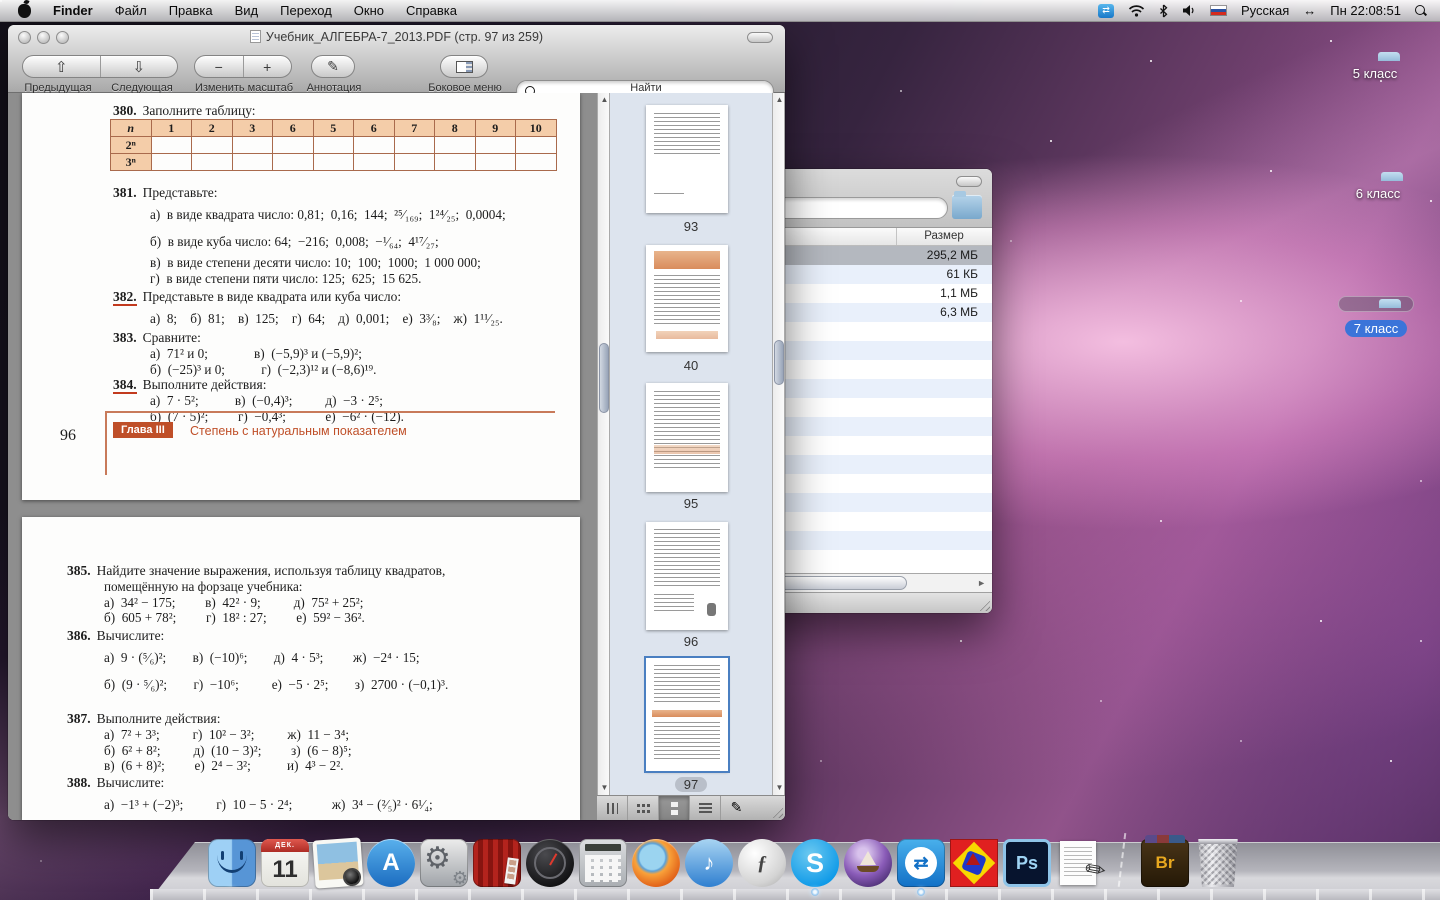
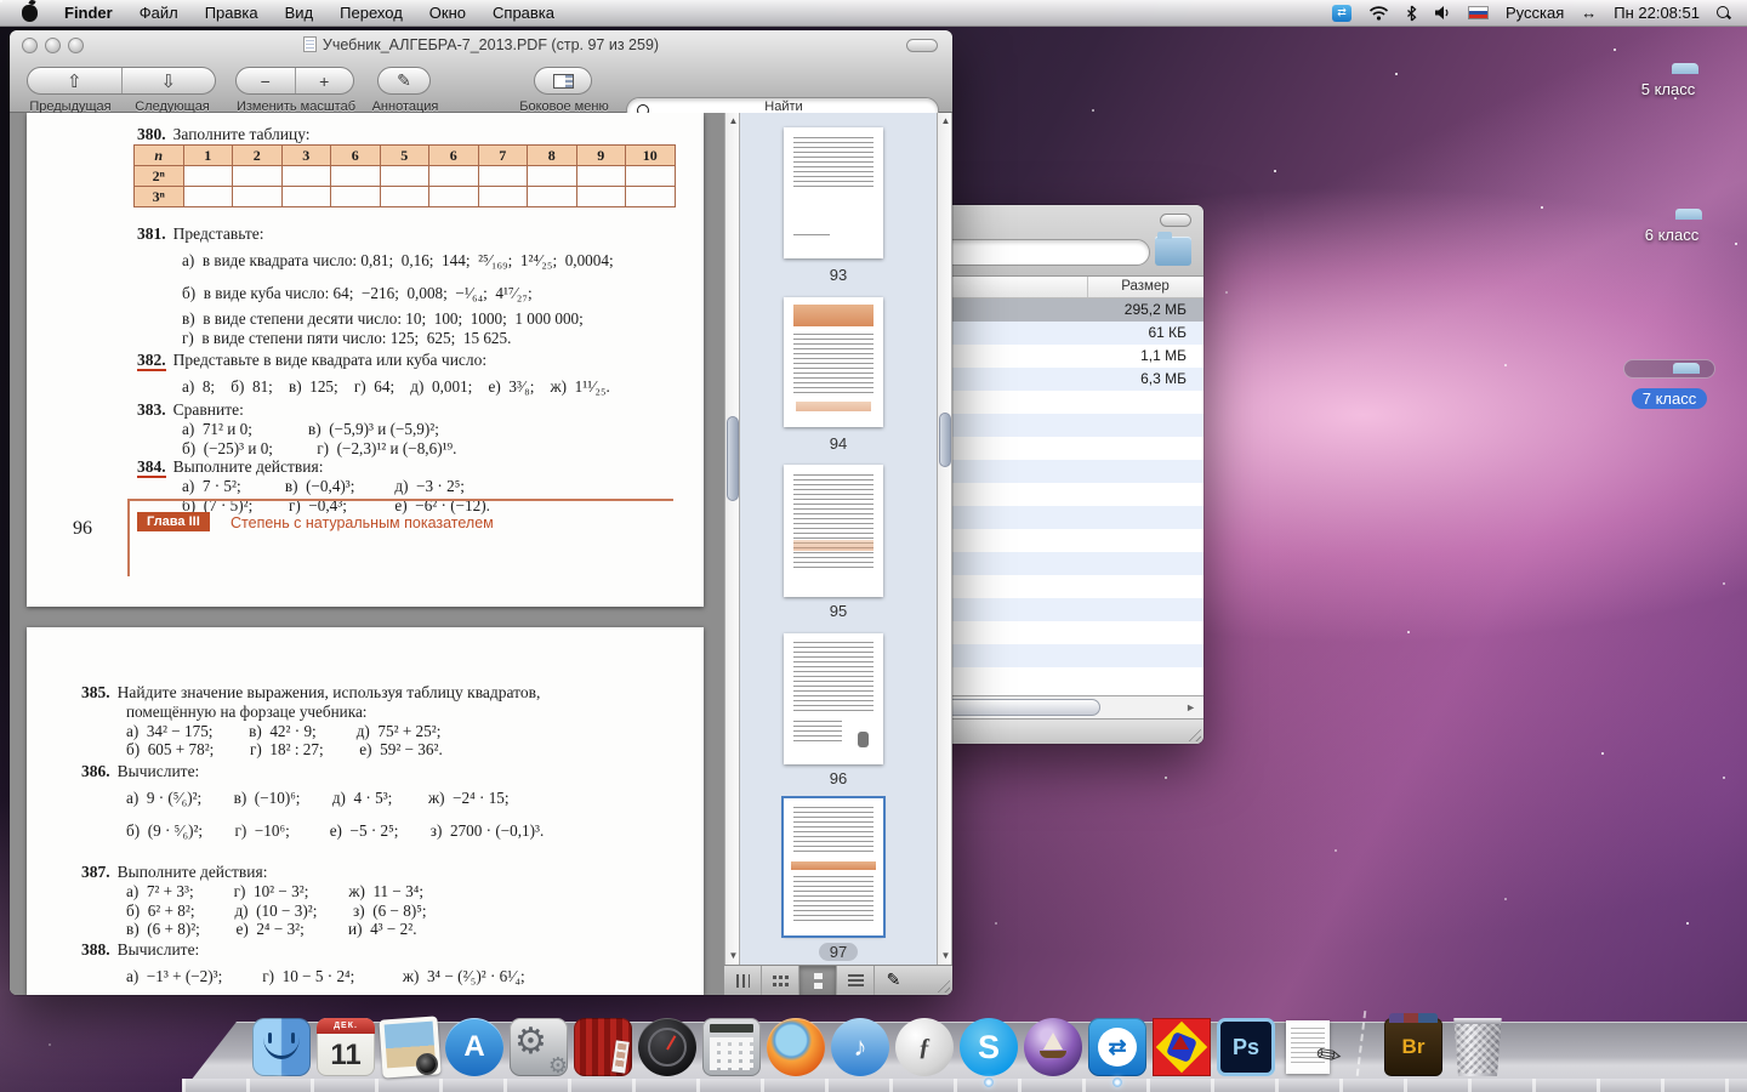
  5 класс
  6 класс
  7 класс
  Размер
  295,2 МБ
  61 КБ
  1,1 МБ
  6,3 МБ
  ►
  Учебник_АЛГЕБРА-7_2013.PDF (стр. 97 из 259)
  Предыдущая
  Следующая
  −
  +
  Изменить масштаб
  Аннотация
  Боковое меню
  Найти
  380. Заполните таблицу:
  n	1	2	3	6	5	6	7	8	9	10
  2ⁿ
  3ⁿ
  381. Представьте:
  а) в виде квадрата число: 0,81; 0,16; 144; ²⁵⁄₁₆₉; 1²⁴⁄₂₅; 0,0004;
  б) в виде куба число: 64; −216; 0,008; −¹⁄₆₄; 4¹⁷⁄₂₇;
  в) в виде степени десяти число: 10; 100; 1000; 1 000 000;
  г) в виде степени пяти число: 125; 625; 15 625.
  382. Представьте в виде квадрата или куба число:
  а) 8; б) 81; в) 125; г) 64; д) 0,001; е) 3³⁄₈; ж) 1¹¹⁄₂₅.
  383. Сравните:
  а) 71² и 0; в) (−5,9)³ и (−5,9)²;
  б) (−25)³ и 0; г) (−2,3)¹² и (−8,6)¹⁹.
  384. Выполните действия:
  а) 7 · 5²; в) (−0,4)³; д) −3 · 2⁵;
  б) (7 · 5)²; г) −0,4³; е) −6² · (−12).
  96
  Глава III
  Степень с натуральным показателем
  385. Найдите значение выражения, используя таблицу квадратов,
  помещённую на форзаце учебника:
  а) 34² − 175; в) 42² · 9; д) 75² + 25²;
  б) 605 + 78²; г) 18² : 27; е) 59² − 36².
  386. Вычислите:
  а) 9 · (⁵⁄₆)²; в) (−10)⁶; д) 4 · 5³; ж) −2⁴ · 15;
  б) (9 · ⁵⁄₆)²; г) −10⁶; е) −5 · 2⁵; з) 2700 · (−0,1)³.
  387. Выполните действия:
  а) 7² + 3³; г) 10² − 3²; ж) 11 − 3⁴;
  б) 6² + 8²; д) (10 − 3)²; з) (6 − 8)⁵;
  в) (6 + 8)²; е) 2⁴ − 3²; и) 4³ − 2².
  388. Вычислите:
  а) −1³ + (−2)³; г) 10 − 5 · 2⁴; ж) 3⁴ − (²⁄₅)² · 6¹⁄₄;
  ▲
  ▼
  93
- 40
+ 94
  95
  96
  97
  ▲
  ▼
  Finder
  Файл
  Правка
  Вид
  Переход
  Окно
  Справка
  ⇄
  Русская
  ↔
  Пн 22:08:51
  11
  A
  ⚙
  ⚙
  ♪
  ƒ
  S
  ⇄
  Ps
  Br
